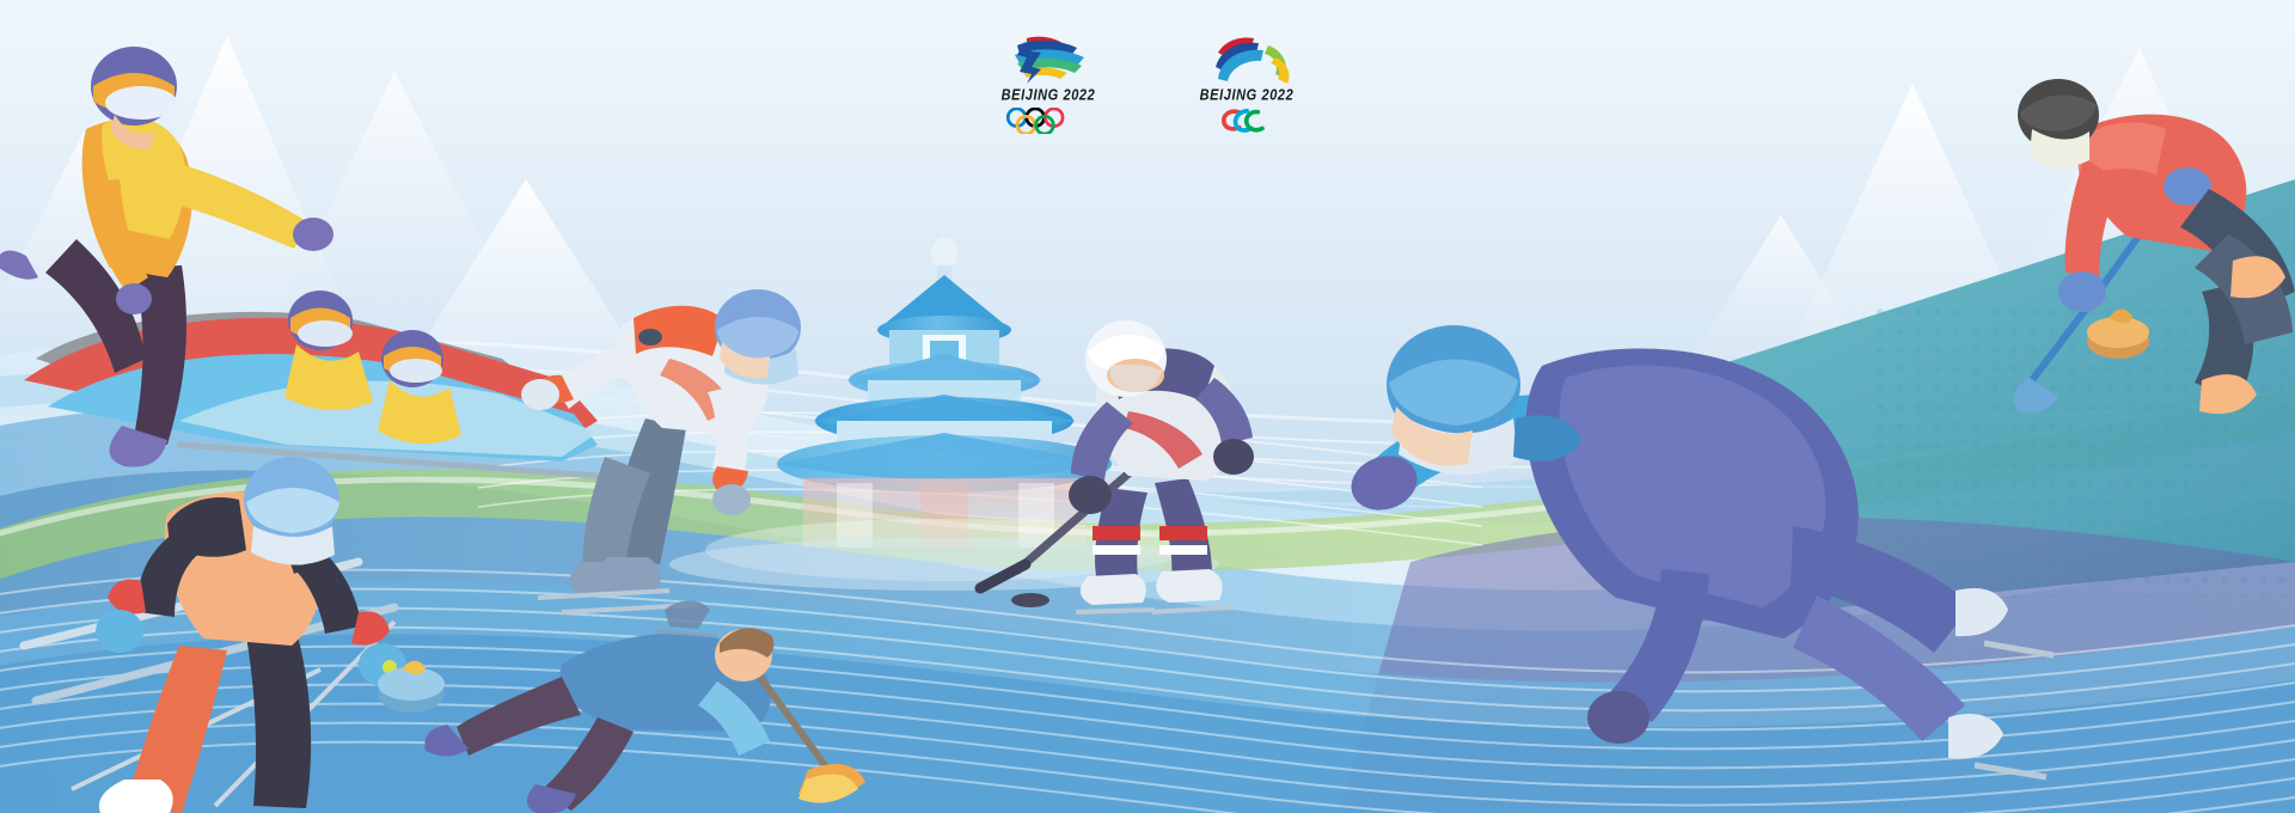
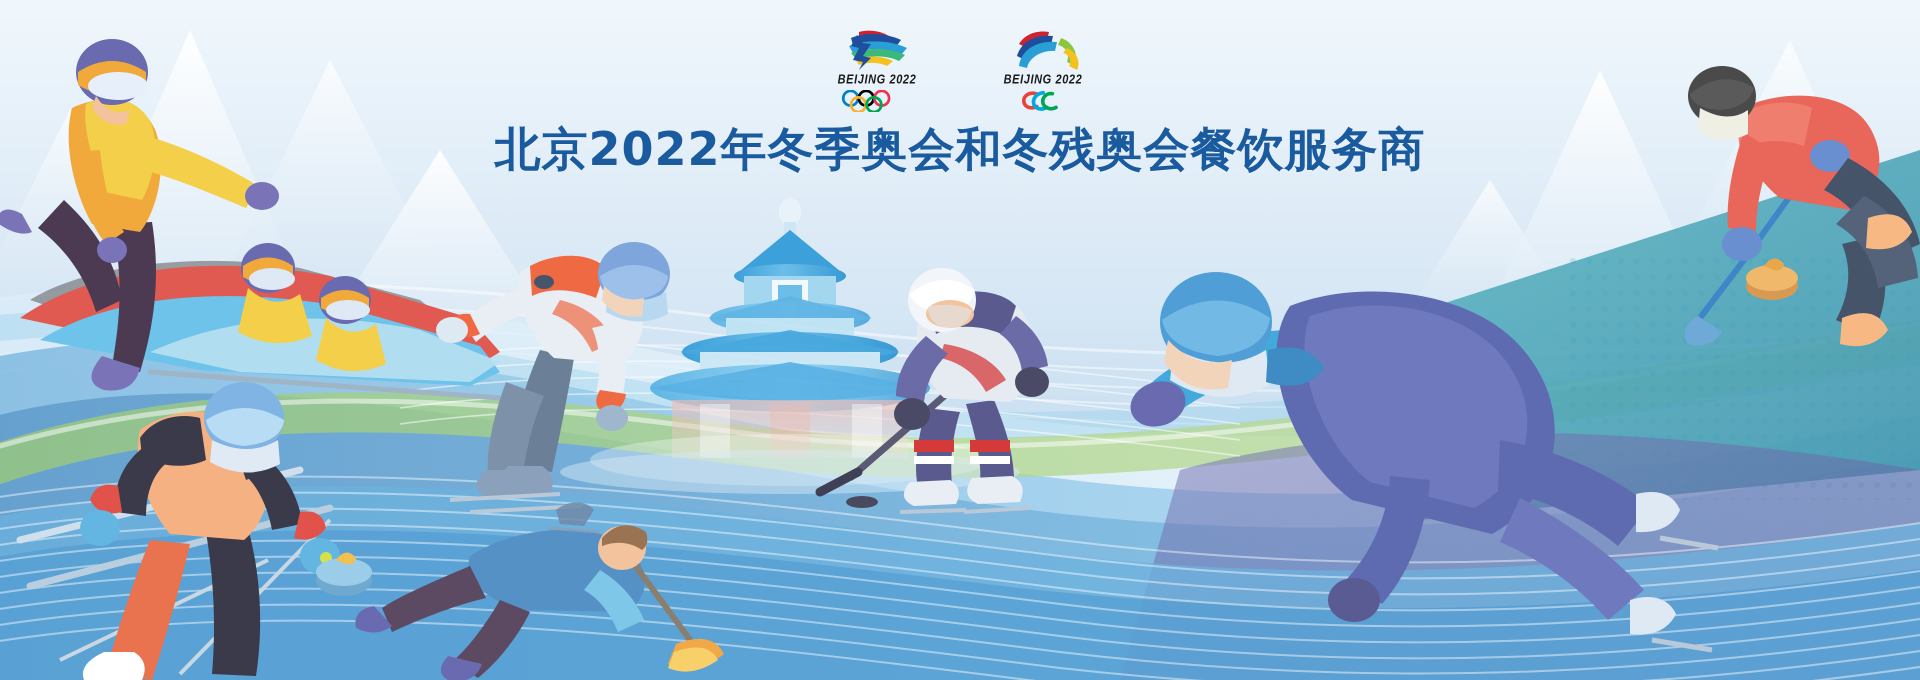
  BEIJING 2022
  BEIJING 2022
+ 北京2022年冬季奥会和冬残奥会餐饮服务商
